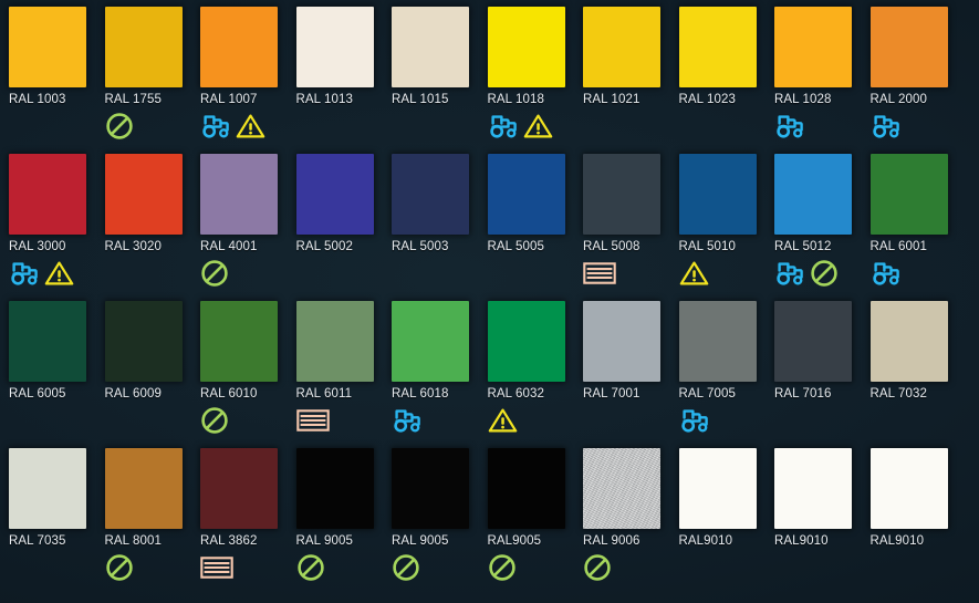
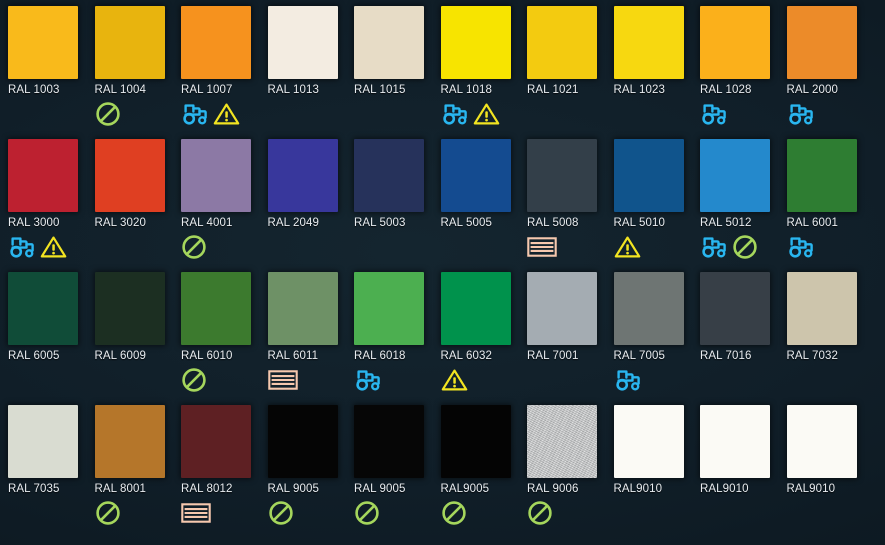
  RAL 1003
- RAL 1755
+ RAL 1004
  RAL 1007
  RAL 1013
  RAL 1015
  RAL 1018
  RAL 1021
  RAL 1023
  RAL 1028
  RAL 2000
  RAL 3000
  RAL 3020
  RAL 4001
- RAL 5002
+ RAL 2049
  RAL 5003
  RAL 5005
  RAL 5008
  RAL 5010
  RAL 5012
  RAL 6001
  RAL 6005
  RAL 6009
  RAL 6010
  RAL 6011
  RAL 6018
  RAL 6032
  RAL 7001
  RAL 7005
  RAL 7016
  RAL 7032
  RAL 7035
  RAL 8001
- RAL 3862
+ RAL 8012
  RAL 9005
  RAL 9005
  RAL9005
  RAL 9006
  RAL9010
  RAL9010
  RAL9010
